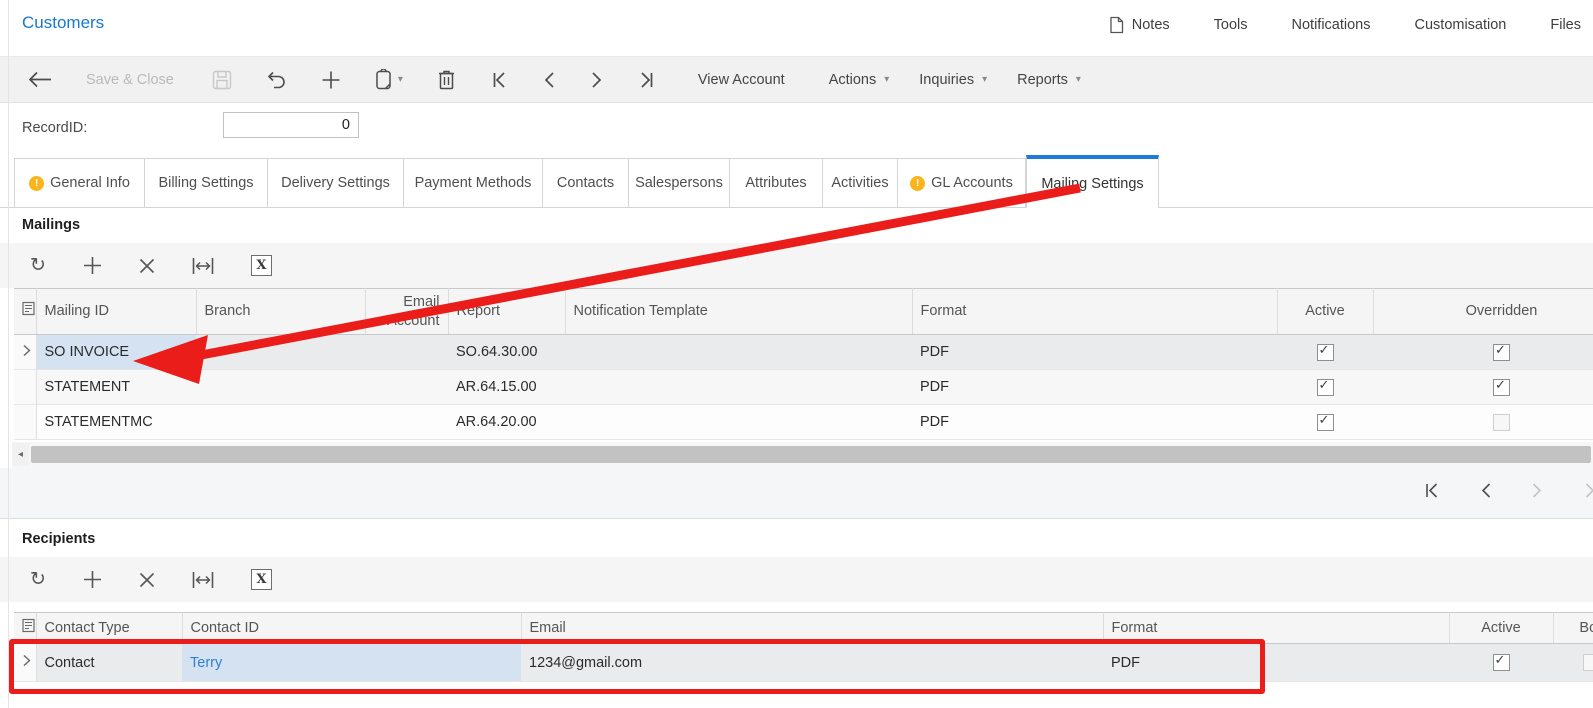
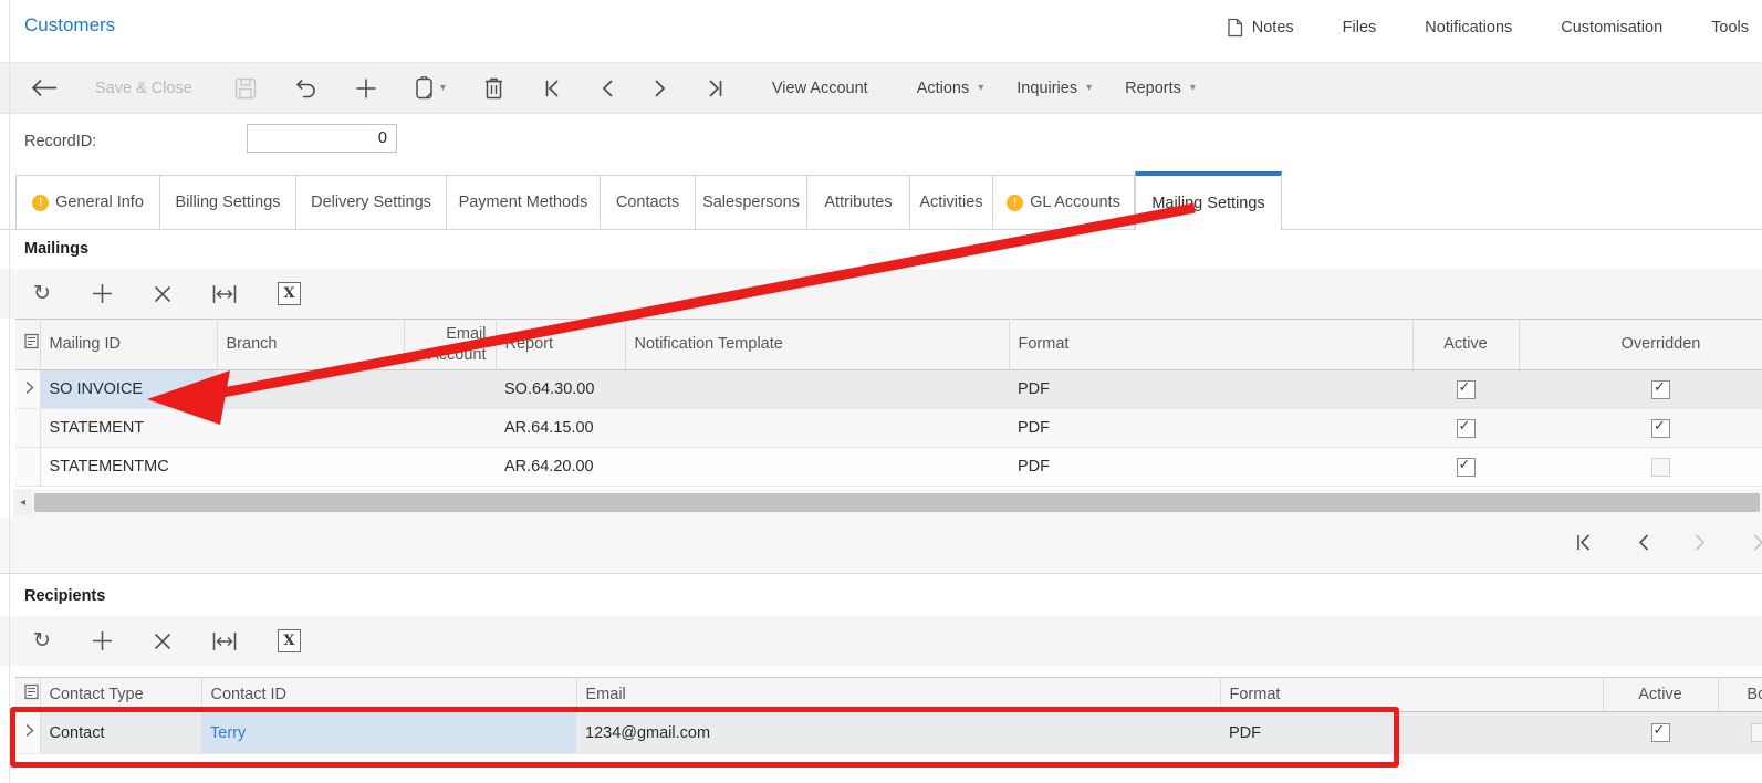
  Customers
  Notes
- Tools
+ Files
  Notifications
  Customisation
- Files
+ Tools
  Save & Close
  ▾
  View Account
  Actions
  ▾
  Inquiries
  ▾
  Reports
  ▾
  RecordID:
  0
  !
  General Info
  Billing Settings
  Delivery Settings
  Payment Methods
  Contacts
  Salespersons
  Attributes
  Activities
  !
  GL Accounts
  Mailing Settings
  Mailings
  ↻
  X
  	Mailing ID	Branch	Email count	Report	Notification Template	Format	Active	Overridden
  	SO INVOICE			SO.64.30.00		PDF
  	STATEMENT			AR.64.15.00		PDF
  	STATEMENTMC			AR.64.20.00		PDF
  ◂
  Recipients
  ↻
  X
  	Contact Type	Contact ID	Email	Format	Active	B
  	Contact	Terry	1234@gmail.com	PDF
